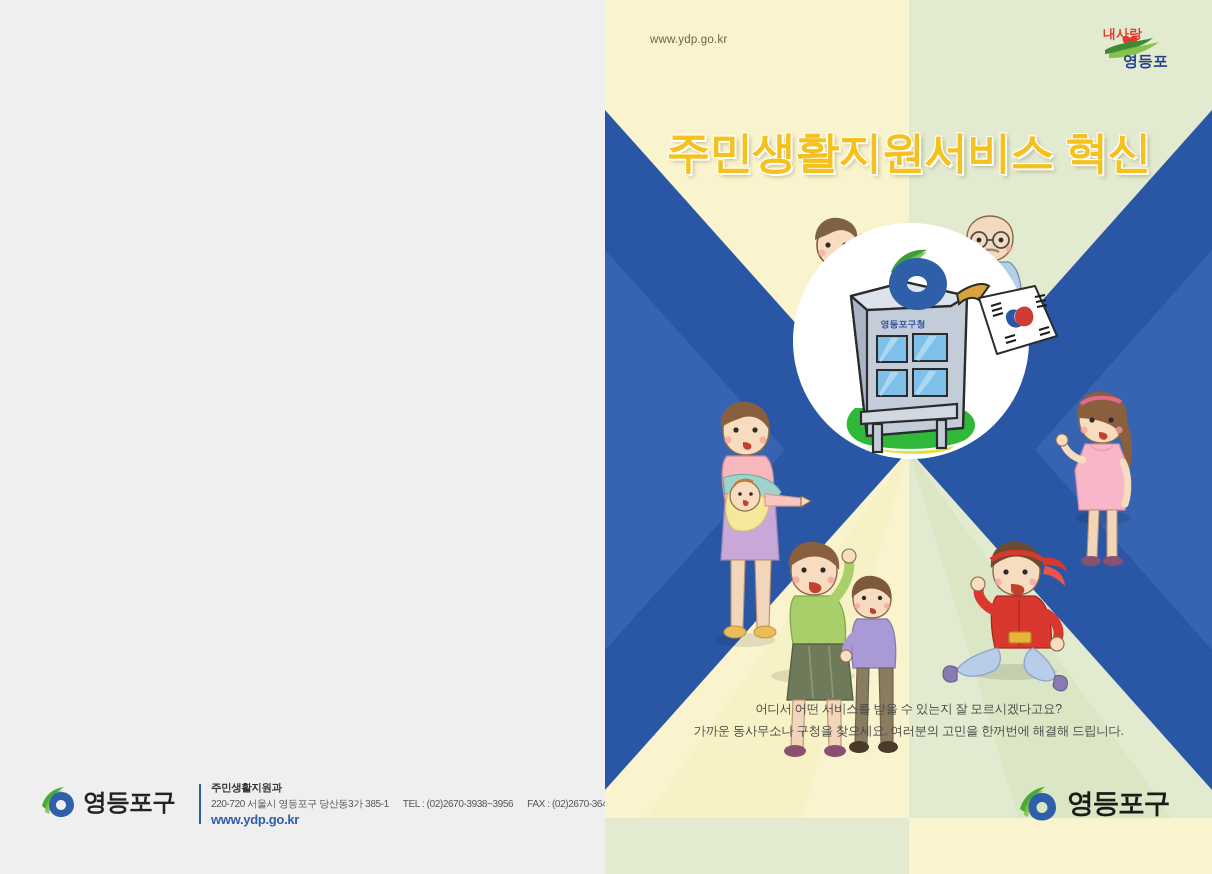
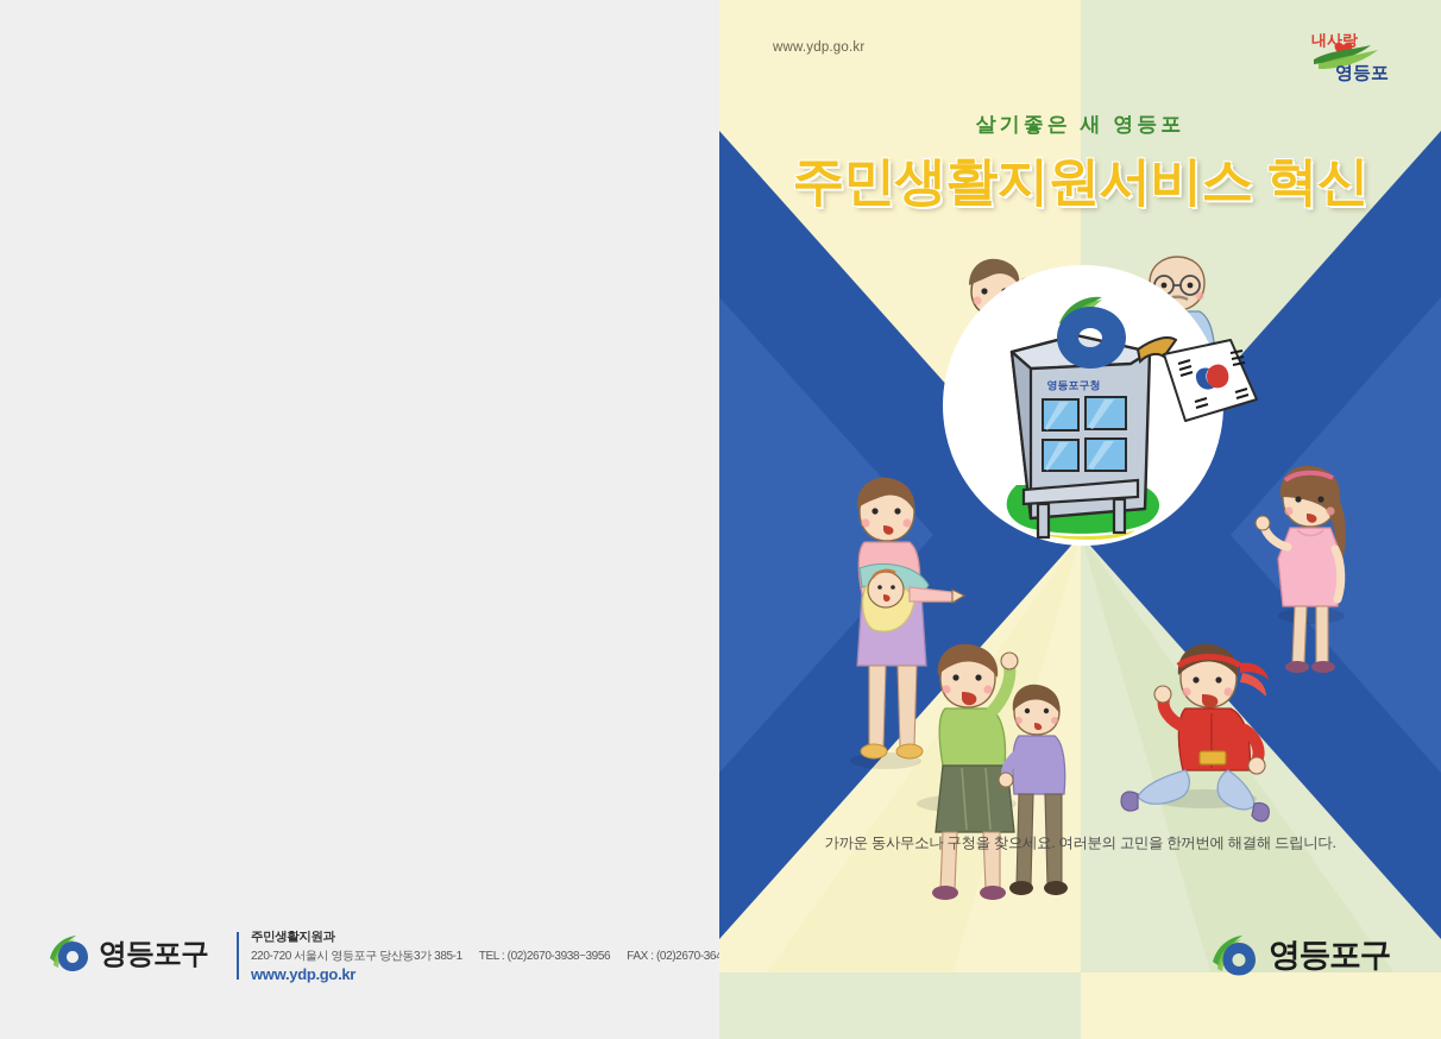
  영등포구
  주민생활지원과
  220-720 서울시 영등포구 당산동3가 385-1 TEL : (02)2670-3938~3956 FAX : (02)2670-364
  www.ydp.go.kr
  www.ydp.go.kr
  내사랑
  영등포
+ 살기좋은 새 영등포
  주민생활지원서비스 혁신
  영등포구청
- 어디서 어떤 서비스를 받을 수 있는지 잘 모르시겠다고요?
  가까운 동사무소나 구청을 찾으세요. 여러분의 고민을 한꺼번에 해결해 드립니다.
  영등포구
